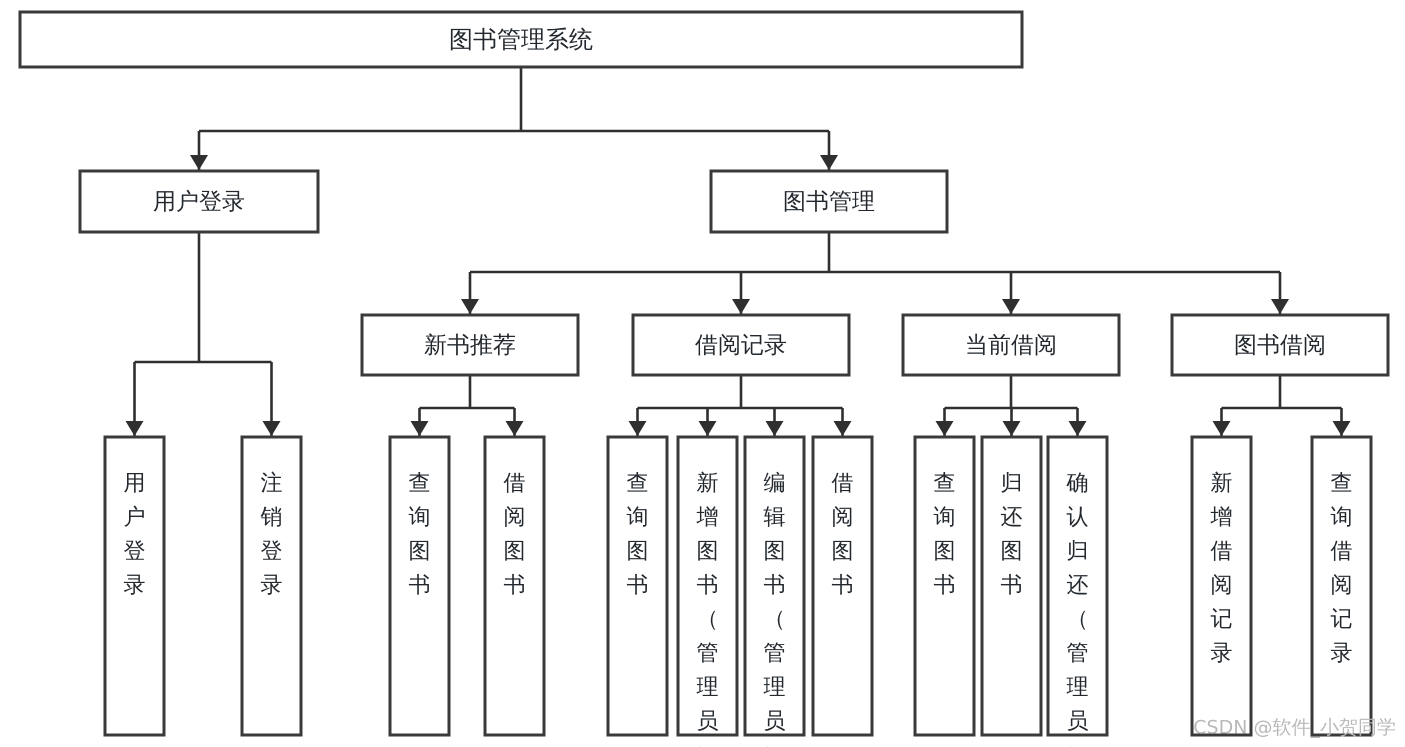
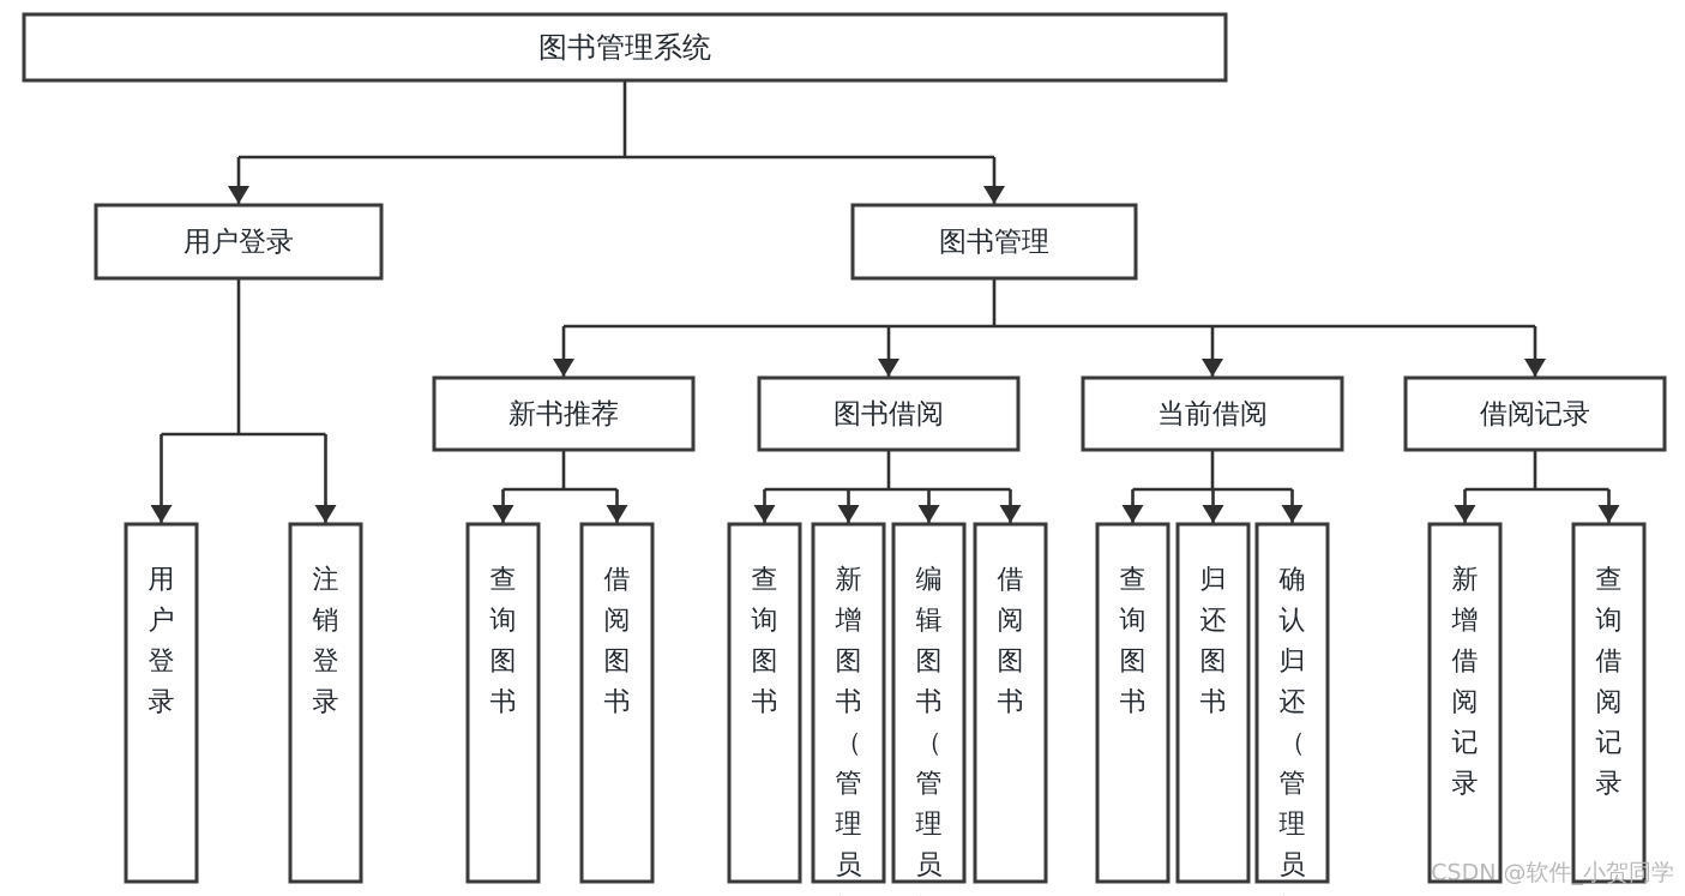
  图书管理系统
  用户登录
  图书管理
  新书推荐
- 借阅记录
+ 图书借阅
  当前借阅
- 图书借阅
+ 借阅记录
  用户登录
  注销登录
  查询图书
  借阅图书
  查询图书
  新增图书（管理员
  编辑图书（管理员
  借阅图书
  查询图书
  归还图书
  确认归还（管理员
  新增借阅记录
  查询借阅记录
  CSDN @软件_小贺同学
